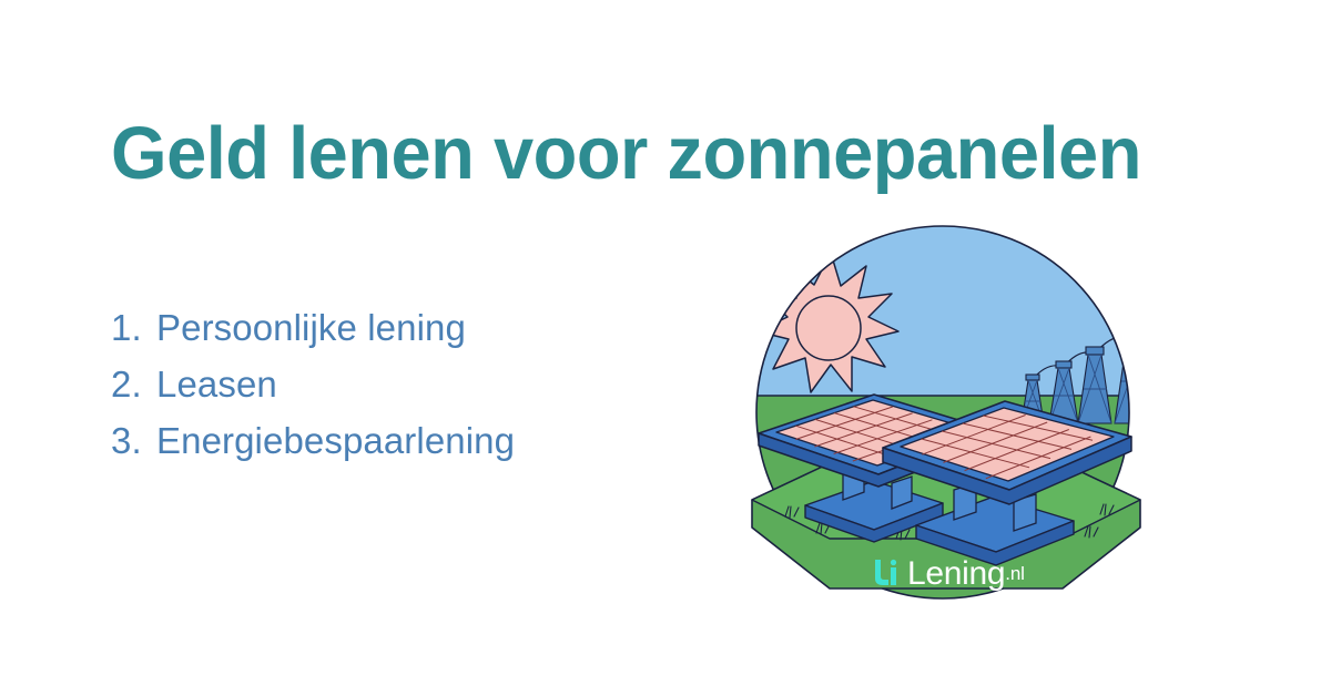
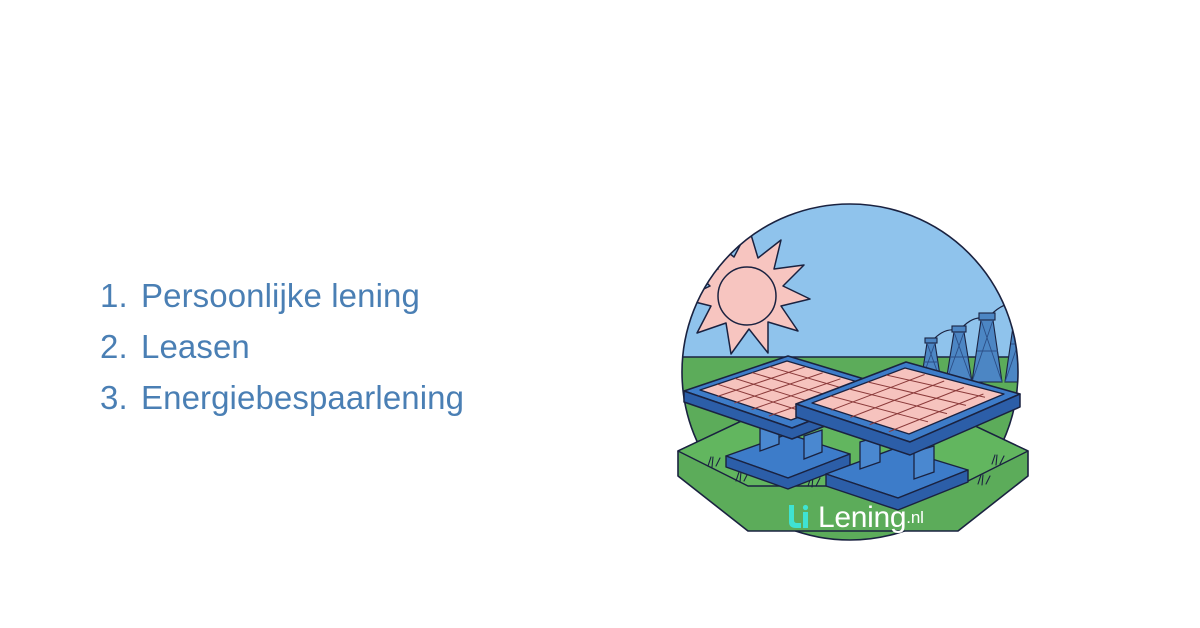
- Geld lenen voor zonnepanelen
  1.
  Persoonlijke lening
  2.
  Leasen
  3.
  Energiebespaarlening
  Lening
  .nl
